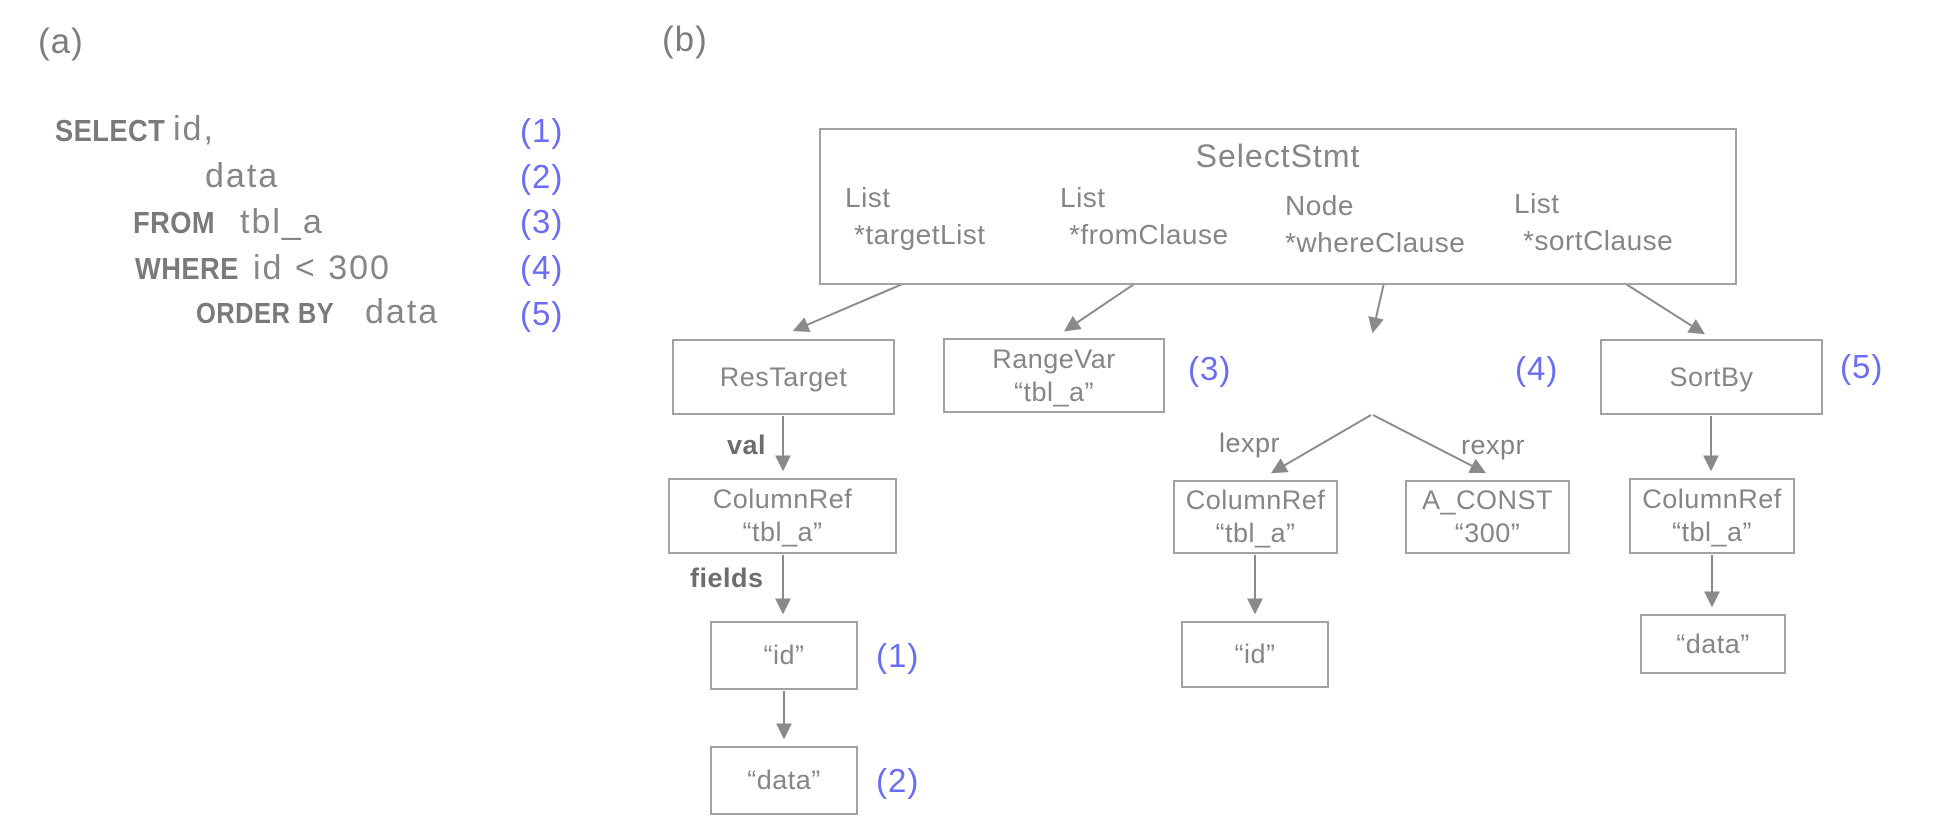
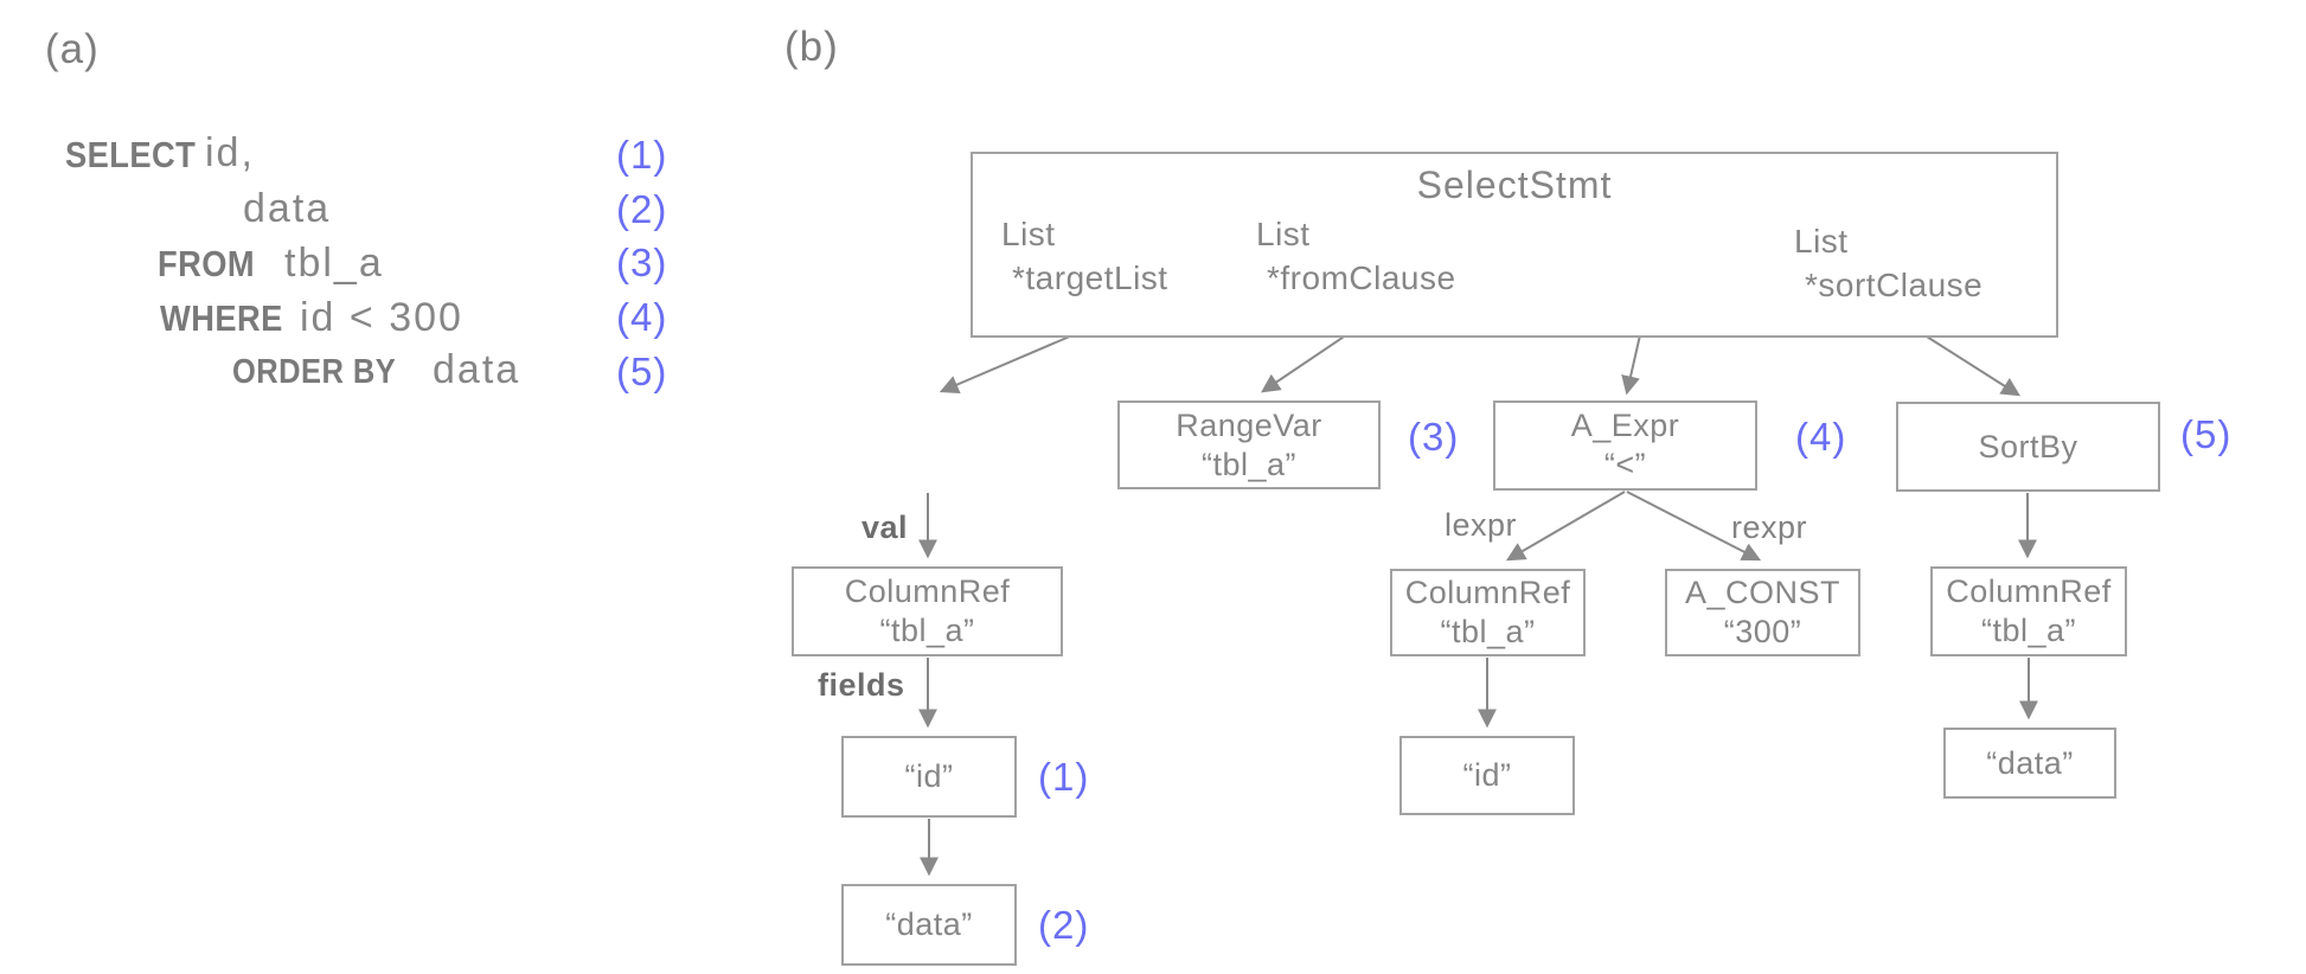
  (a)
  SELECT
  id,
  (1)
  data
  (2)
  FROM
  tbl_a
  (3)
  WHERE
  id < 300
  (4)
  ORDER BY
  data
  (5)
  (b)
  SelectStmt
  List
  *targetList
  List
  *fromClause
- Node
- *whereClause
  List
  *sortClause
- ResTarget
  RangeVar
  “tbl_a”
+ A_Expr
+ “<”
  SortBy
  ColumnRef
  “tbl_a”
  ColumnRef
  “tbl_a”
  A_CONST
  “300”
  ColumnRef
  “tbl_a”
  “id”
  “data”
  “id”
  “data”
  val
  fields
  lexpr
  rexpr
  (3)
  (4)
  (5)
  (1)
  (2)
